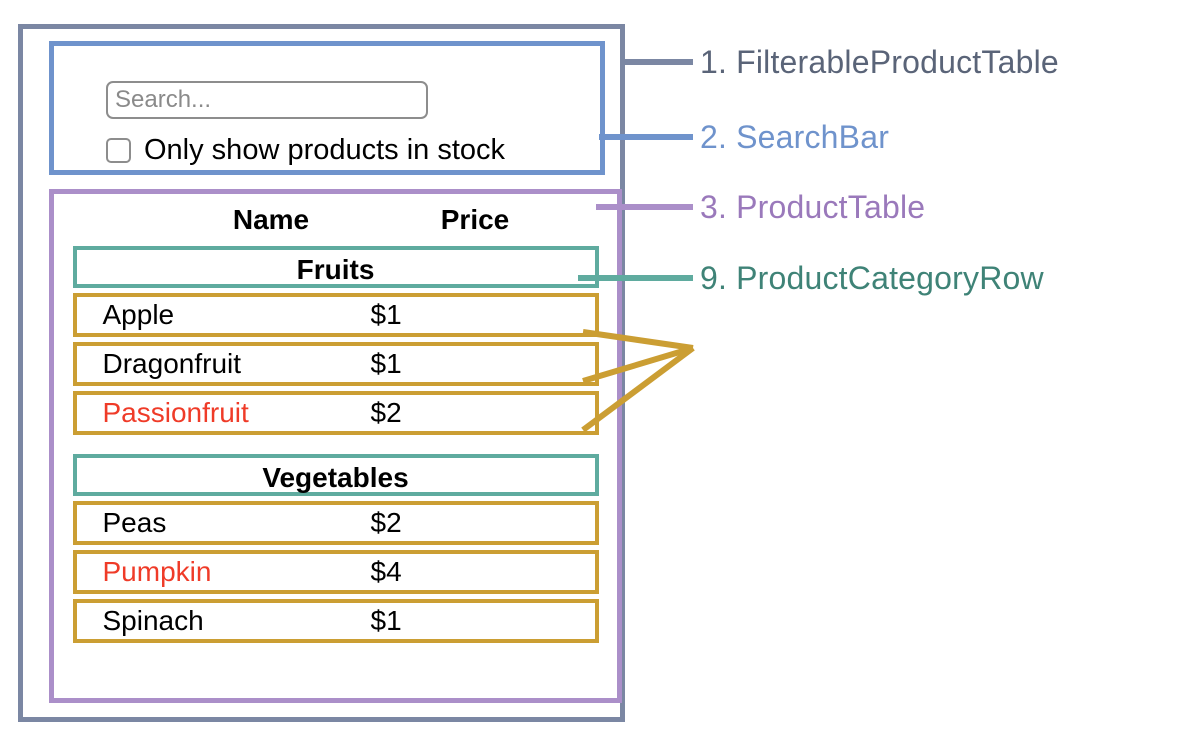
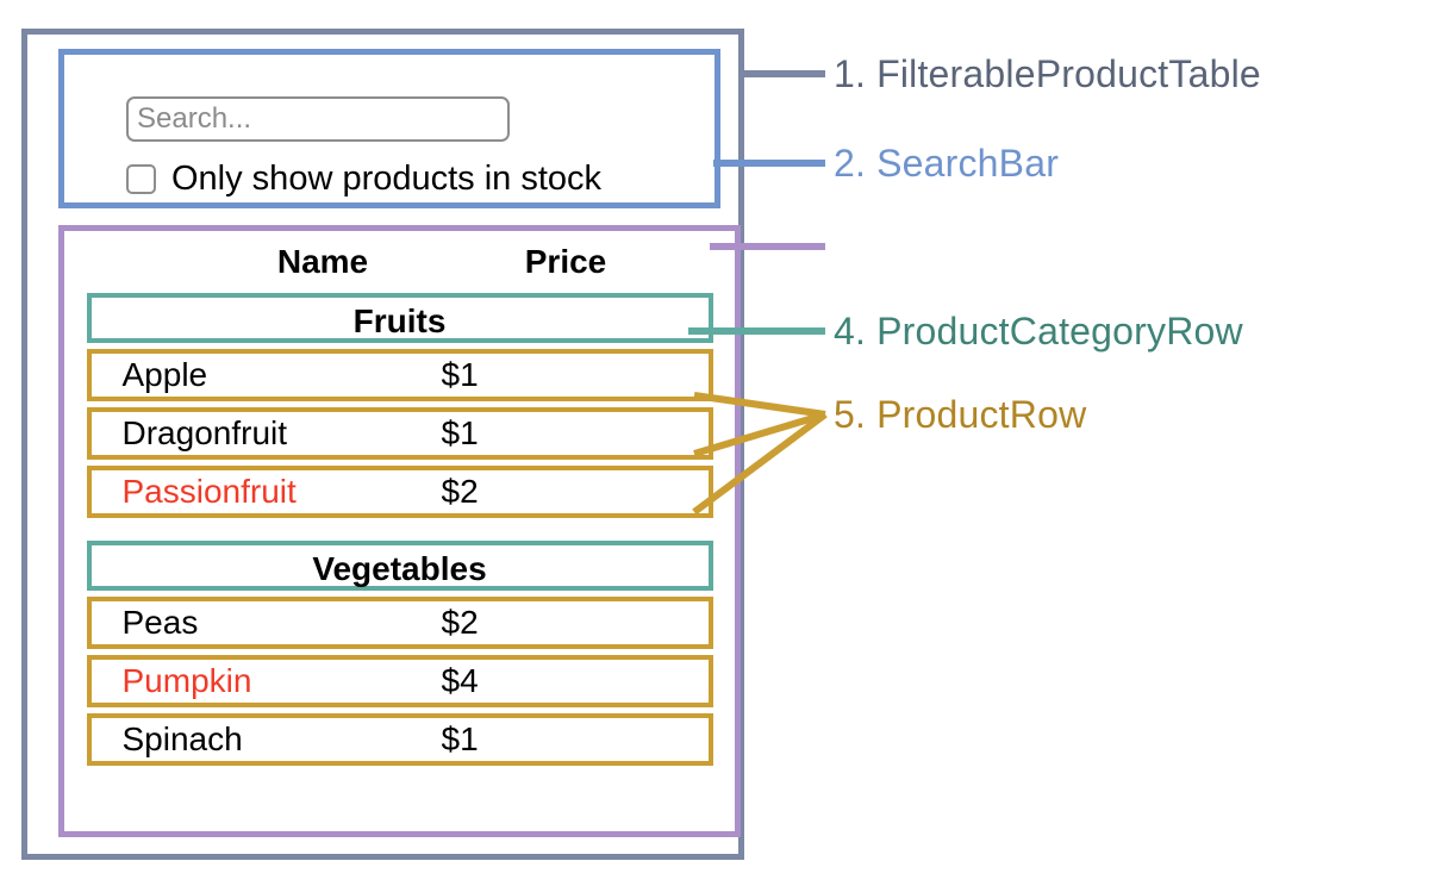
  Search...
  Only show products in stock
  Name
  Price
  Fruits
  Apple
  $1
  Dragonfruit
  $1
  Passionfruit
  $2
  Vegetables
  Peas
  $2
  Pumpkin
  $4
  Spinach
  $1
  1. FilterableProductTable
  2. SearchBar
- 3. ProductTable
- 9. ProductCategoryRow
+ 4. ProductCategoryRow
+ 5. ProductRow
